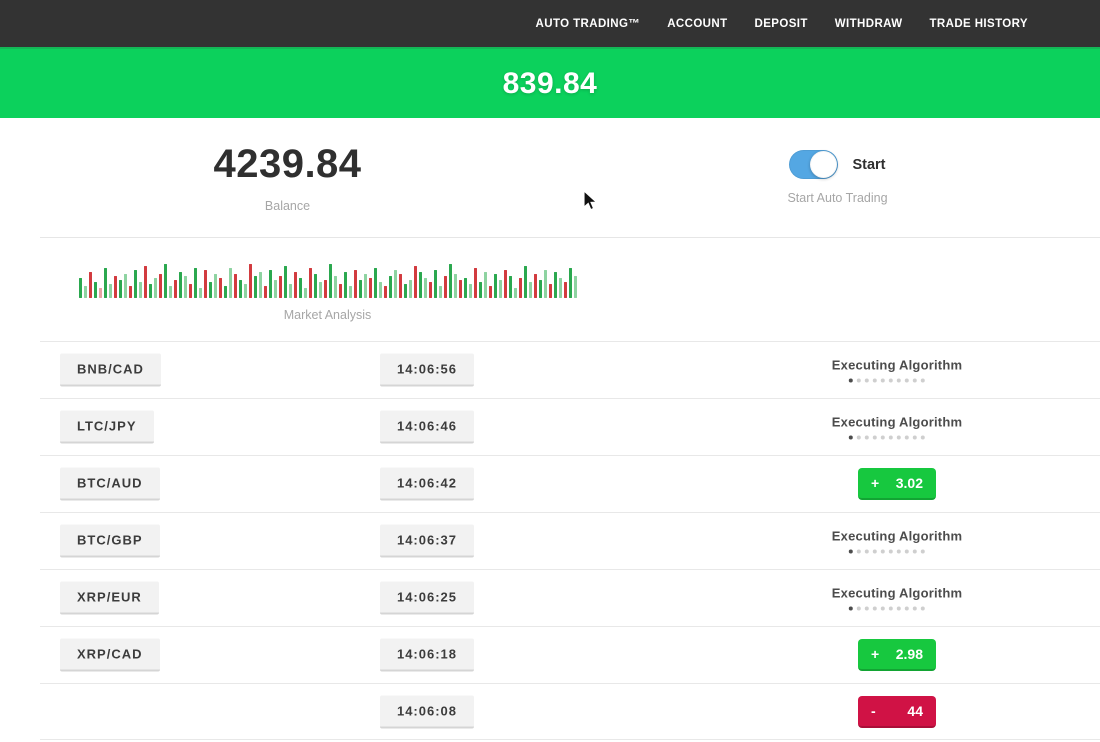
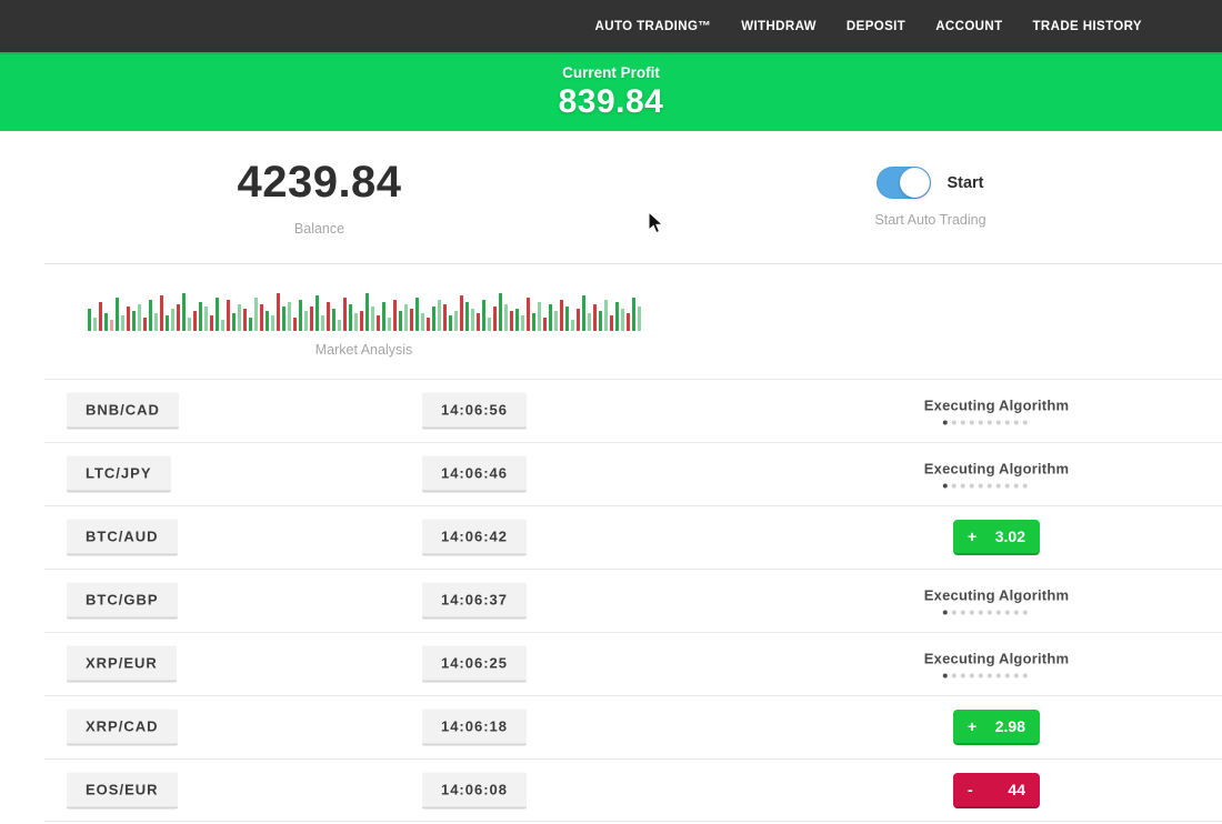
  AUTO TRADING™
- ACCOUNT
+ WITHDRAW
  DEPOSIT
- WITHDRAW
+ ACCOUNT
  TRADE HISTORY
+ Current Profit
  839.84
  4239.84
  Balance
  Start
  Start Auto Trading
  Market Analysis
  BNB/CAD
  14:06:56
  Executing Algorithm
  LTC/JPY
  14:06:46
  Executing Algorithm
  BTC/AUD
  14:06:42
  +
  3.02
  BTC/GBP
  14:06:37
  Executing Algorithm
  XRP/EUR
  14:06:25
  Executing Algorithm
  XRP/CAD
  14:06:18
  +
  2.98
+ EOS/EUR
  14:06:08
  -
  44
